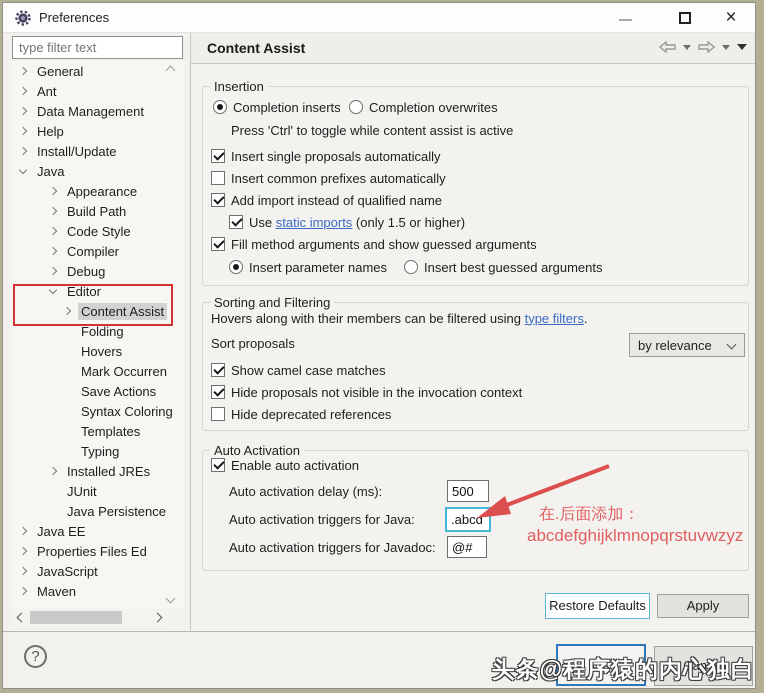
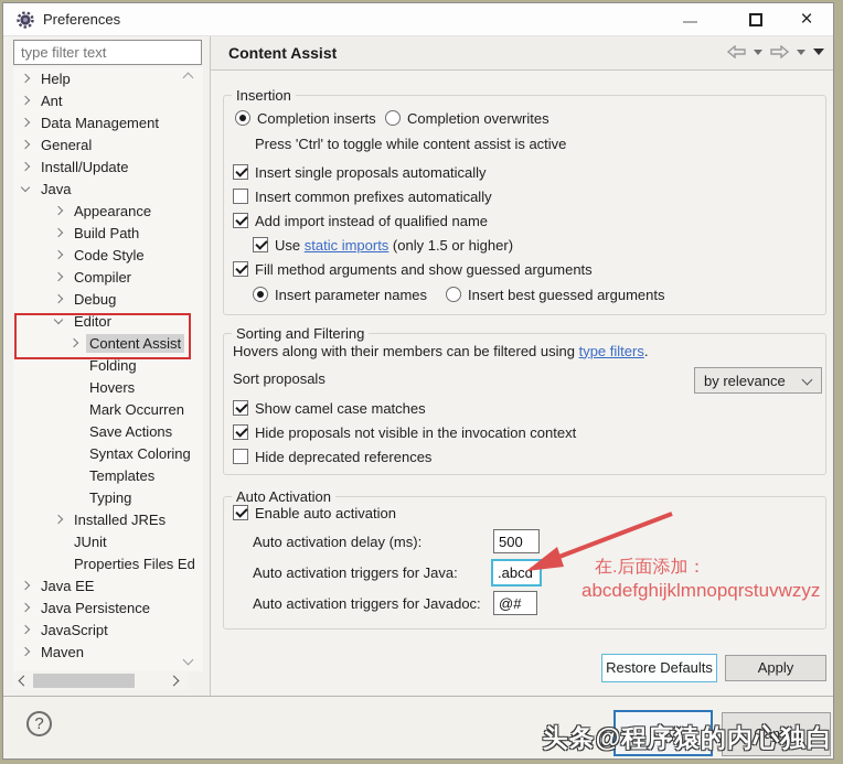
  Preferences
  ×
  type filter text
- General
+ Help
  Ant
  Data Management
- Help
+ General
  Install/Update
  Java
  Appearance
  Build Path
  Code Style
  Compiler
  Debug
  Editor
  Content Assist
  Folding
  Hovers
  Mark Occurren
  Save Actions
  Syntax Coloring
  Templates
  Typing
  Installed JREs
  JUnit
- Java Persistence
+ Properties Files Ed
  Java EE
- Properties Files Ed
+ Java Persistence
  JavaScript
  Maven
  Content Assist
  Insertion
  Completion inserts
  Completion overwrites
  Press 'Ctrl' to toggle while content assist is active
  Insert single proposals automatically
  Insert common prefixes automatically
  Add import instead of qualified name
  Use static imports (only 1.5 or higher)
  Fill method arguments and show guessed arguments
  Insert parameter names
  Insert best guessed arguments
  Sorting and Filtering
  Hovers along with their members can be filtered using type filters.
  Sort proposals
  by relevance
  Show camel case matches
  Hide proposals not visible in the invocation context
  Hide deprecated references
  Auto Activation
  Enable auto activation
  Auto activation delay (ms):
  500
  Auto activation triggers for Java:
  .abcd
  Auto activation triggers for Javadoc:
  @#
  在.后面添加：
  abcdefghijklmnopqrstuvwzyz
  Restore Defaults
  Apply
  ?
  OK
  Cancel
  头条@程序猿的内心独白
